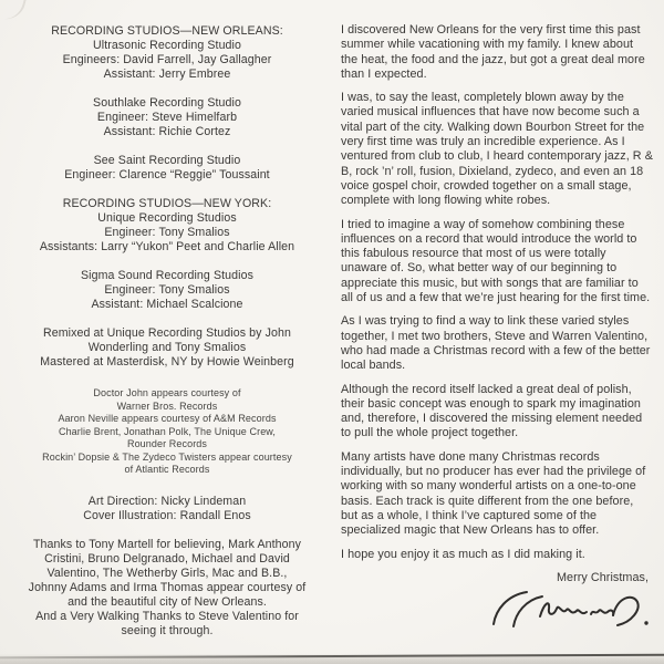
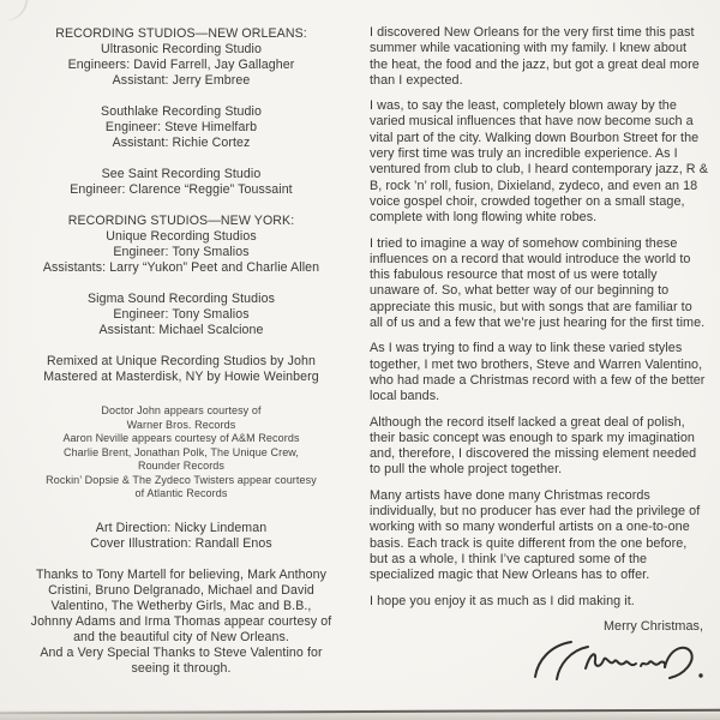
  RECORDING STUDIOS—NEW ORLEANS:
  Ultrasonic Recording Studio
  Engineers: David Farrell, Jay Gallagher
  Assistant: Jerry Embree
  Southlake Recording Studio
  Engineer: Steve Himelfarb
  Assistant: Richie Cortez
  See Saint Recording Studio
  Engineer: Clarence “Reggie” Toussaint
  RECORDING STUDIOS—NEW YORK:
  Unique Recording Studios
  Engineer: Tony Smalios
  Assistants: Larry “Yukon” Peet and Charlie Allen
  Sigma Sound Recording Studios
  Engineer: Tony Smalios
  Assistant: Michael Scalcione
  Remixed at Unique Recording Studios by John
- Wonderling and Tony Smalios
  Mastered at Masterdisk, NY by Howie Weinberg
  Doctor John appears courtesy of
  Warner Bros. Records
  Aaron Neville appears courtesy of A&M Records
  Charlie Brent, Jonathan Polk, The Unique Crew,
  Rounder Records
  Rockin’ Dopsie & The Zydeco Twisters appear courtesy
  of Atlantic Records
  Art Direction: Nicky Lindeman
  Cover Illustration: Randall Enos
  Thanks to Tony Martell for believing, Mark Anthony
  Cristini, Bruno Delgranado, Michael and David
  Valentino, The Wetherby Girls, Mac and B.B.,
  Johnny Adams and Irma Thomas appear courtesy of
  and the beautiful city of New Orleans.
- And a Very Walking Thanks to Steve Valentino for
+ And a Very Special Thanks to Steve Valentino for
  seeing it through.
  I discovered New Orleans for the very first time this past summer while vacationing with my family. I knew about the heat, the food and the jazz, but got a great deal more than I expected.
  I was, to say the least, completely blown away by the varied musical influences that have now become such a vital part of the city. Walking down Bourbon Street for the very first time was truly an incredible experience. As I ventured from club to club, I heard contemporary jazz, R & B, rock ’n’ roll, fusion, Dixieland, zydeco, and even an 18 voice gospel choir, crowded together on a small stage, complete with long flowing white robes.
  I tried to imagine a way of somehow combining these influences on a record that would introduce the world to this fabulous resource that most of us were totally unaware of. So, what better way of our beginning to appreciate this music, but with songs that are familiar to all of us and a few that we’re just hearing for the first time.
  As I was trying to find a way to link these varied styles together, I met two brothers, Steve and Warren Valentino, who had made a Christmas record with a few of the better local bands.
  Although the record itself lacked a great deal of polish, their basic concept was enough to spark my imagination and, therefore, I discovered the missing element needed to pull the whole project together.
  Many artists have done many Christmas records individually, but no producer has ever had the privilege of working with so many wonderful artists on a one-to-one basis. Each track is quite different from the one before, but as a whole, I think I’ve captured some of the specialized magic that New Orleans has to offer.
  I hope you enjoy it as much as I did making it.
  Merry Christmas,
